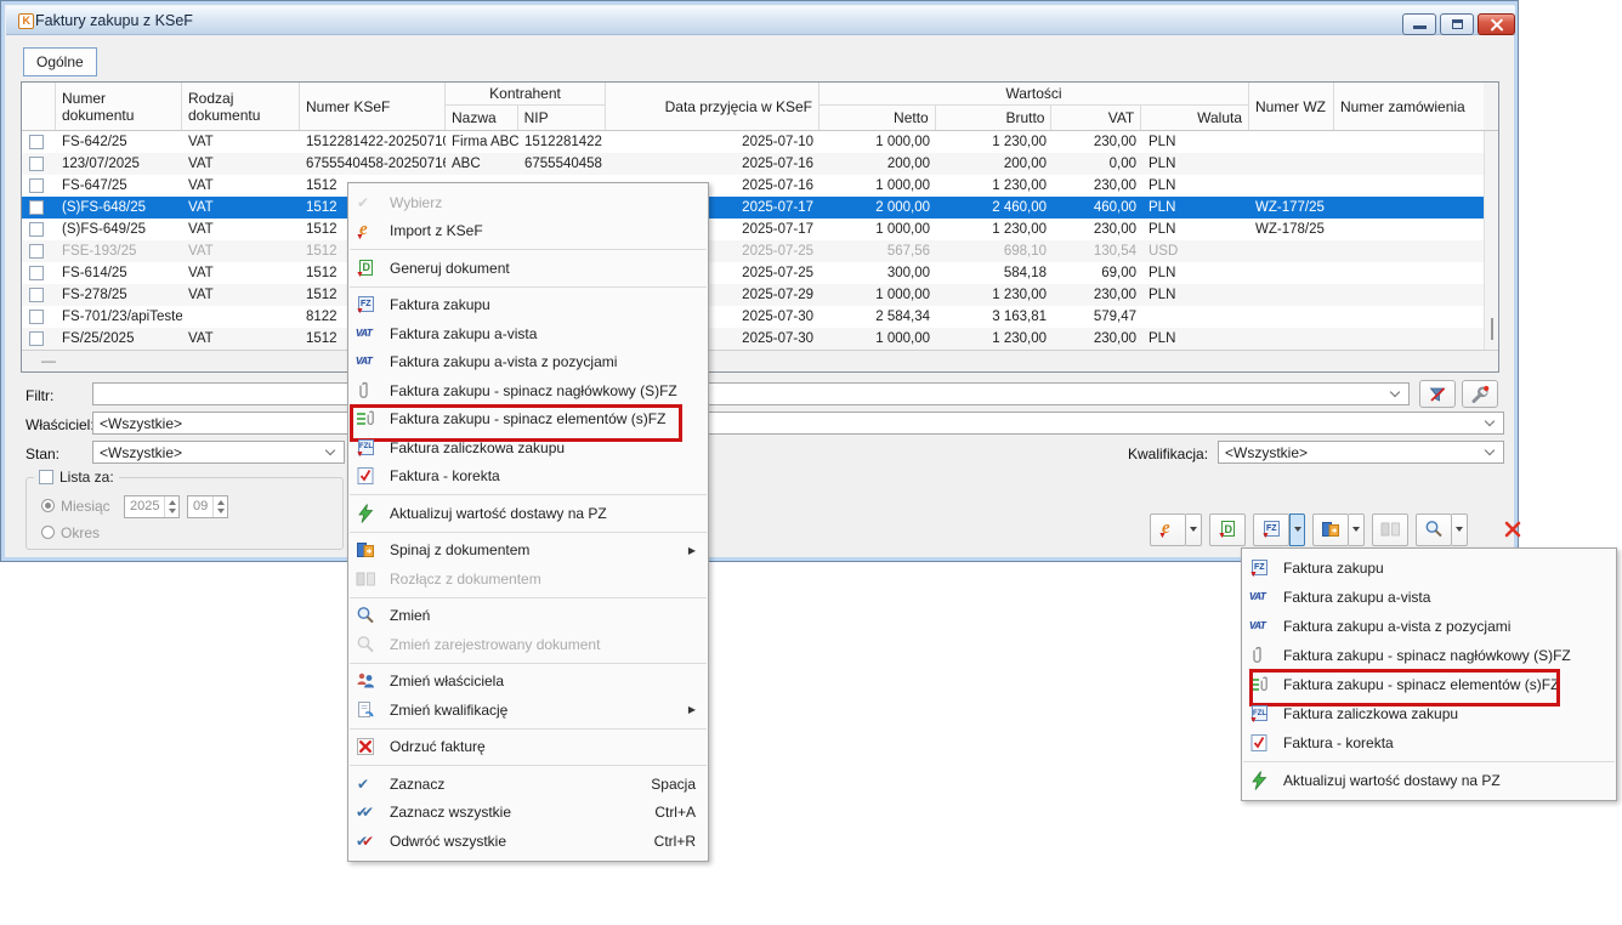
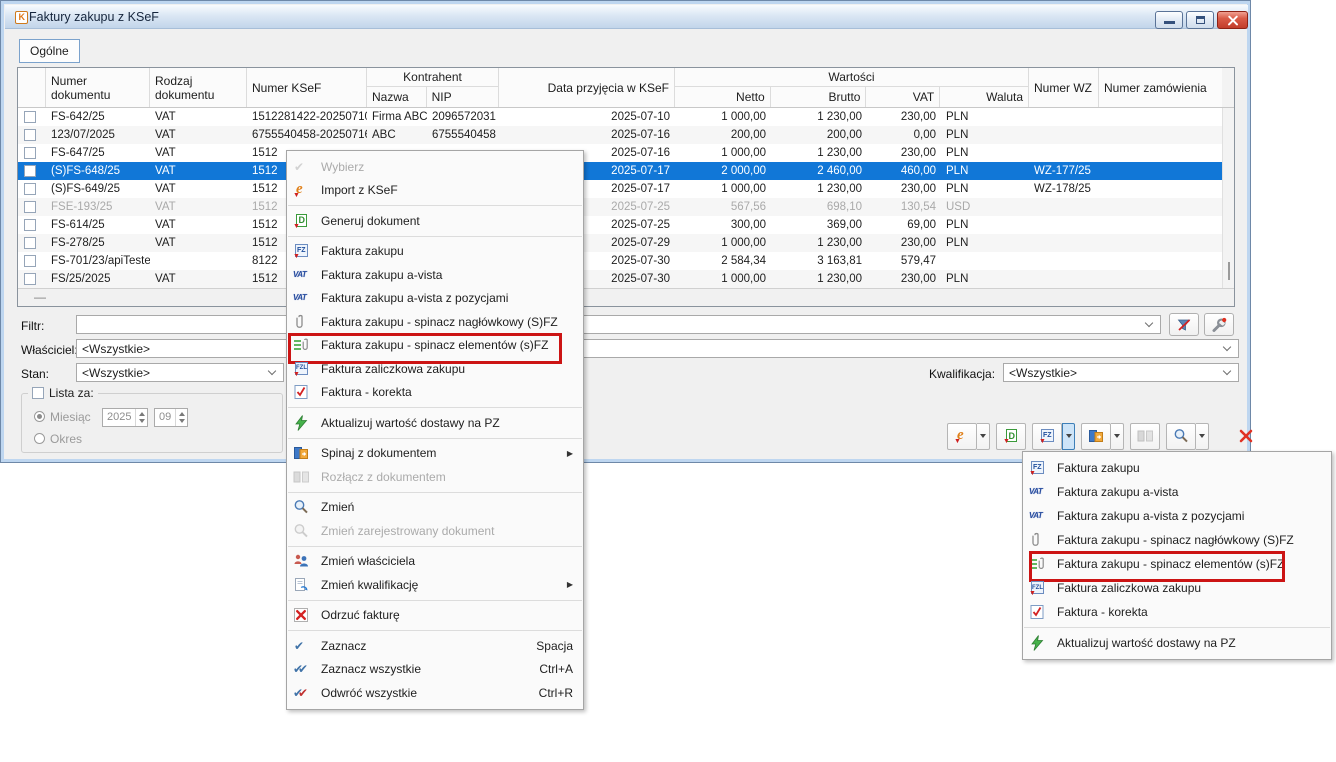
  K
  Faktury zakupu z KSeF
  Ogólne
  Numer dokumentu
  Rodzaj dokumentu
  Numer KSeF
  Kontrahent
  Nazwa
  NIP
  Data przyjęcia w KSeF
  Wartości
  Netto
  Brutto
  VAT
  Waluta
  Numer WZ
  Numer zamówienia
  FS-642/25
  VAT
  1512281422-2025071
  Firma ABC
- 1512281422
+ 2096572031
  2025-07-10
  1 000,00
  1 230,00
  230,00
  PLN
  123/07/2025
  VAT
  6755540458-2025071
  ABC
  6755540458
  2025-07-16
  200,00
  200,00
  0,00
  PLN
  FS-647/25
  VAT
  1512
  2025-07-16
  1 000,00
  1 230,00
  230,00
  PLN
  (S)FS-648/25
  VAT
  1512
  2025-07-17
  2 000,00
  2 460,00
  460,00
  PLN
  WZ-177/25
  (S)FS-649/25
  VAT
  1512
  2025-07-17
  1 000,00
  1 230,00
  230,00
  PLN
  WZ-178/25
  FSE-193/25
  VAT
  1512
  2025-07-25
  567,56
  698,10
  130,54
  USD
  FS-614/25
  VAT
  1512
  2025-07-25
  300,00
- 584,18
+ 369,00
  69,00
  PLN
  FS-278/25
  VAT
  1512
  2025-07-29
  1 000,00
  1 230,00
  230,00
  PLN
  FS-701/23/apiTeste
  8122
  2025-07-30
  2 584,34
  3 163,81
  579,47
  FS/25/2025
  VAT
  1512
  2025-07-30
  1 000,00
  1 230,00
  230,00
  PLN
  —
  Filtr:
  Właściciel
  <Wszystkie>
  Stan:
  <Wszystkie>
  Kwalifikacja:
  <Wszystkie>
  Lista za:
  Miesiąc
  2025
  09
  Okres
  e
  D
  ✔
  Wybierz
  e
  Import z KSeF
  D
  Generuj dokument
  Faktura zakupu
  VAT
  Faktura zakupu a-vista
  VAT
  Faktura zakupu a-vista z pozycjami
  Faktura zakupu - spinacz nagłówkowy (S)FZ
  Faktura zakupu - spinacz elementów (s)FZ
  Faktura zaliczkowa zakupu
  Faktura - korekta
  Aktualizuj wartość dostawy na PZ
  Spinaj z dokumentem
  ▶
  Rozłącz z dokumentem
  Zmień
  Zmień zarejestrowany dokument
  Zmień właściciela
  Zmień kwalifikację
  ▶
  Odrzuć fakturę
  ✔
  Zaznacz
  Spacja
  ✔
  ✔
  Zaznacz wszystkie
  Ctrl+A
  ✔
  ✔
  Odwróć wszystkie
  Ctrl+R
  Faktura zakupu
  VAT
  Faktura zakupu a-vista
  VAT
  Faktura zakupu a-vista z pozycjami
  Faktura zakupu - spinacz nagłówkowy (S)FZ
  Faktura zakupu - spinacz elementów (s)FZ
  Faktura zaliczkowa zakupu
  Faktura - korekta
  Aktualizuj wartość dostawy na PZ
